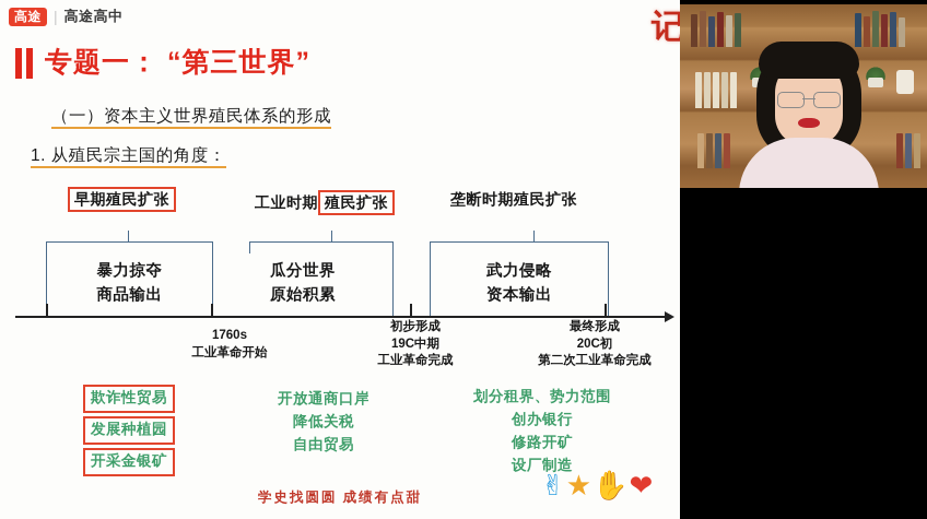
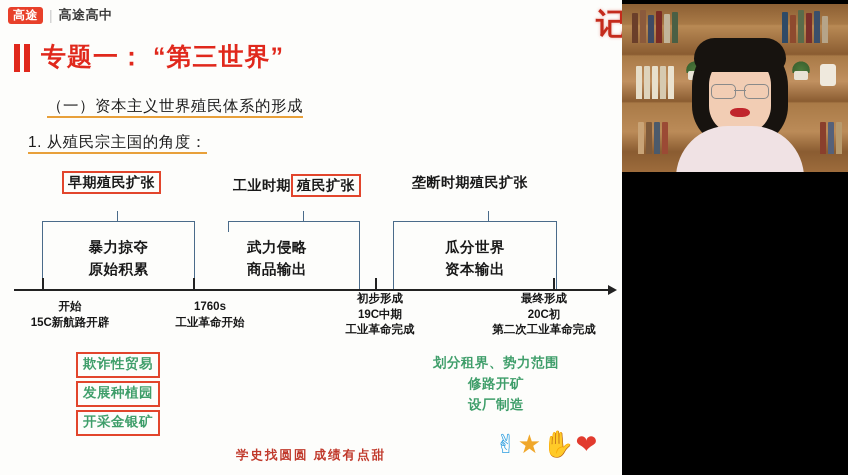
  高途
  |
  高途高中
  专题一： “第三世界”
  （一）资本主义世界殖民体系的形成
  1. 从殖民宗主国的角度：
  早期殖民扩张
  工业时期 殖民扩张
  垄断时期殖民扩张
  暴力掠夺
- 商品输出
+ 原始积累
- 瓜分世界
+ 武力侵略
- 原始积累
+ 商品输出
- 武力侵略
+ 瓜分世界
  资本输出
+ 开始
+ 15C新航路开辟
  1760s
  工业革命开始
  初步形成
  19C中期
  工业革命完成
  最终形成
  20C初
  第二次工业革命完成
  欺诈性贸易
  发展种植园
  开采金银矿
- 开放通商口岸
- 降低关税
- 自由贸易
  划分租界、势力范围
- 创办银行
  修路开矿
  设厂制造
  ✌
  ★
  ✋
  ❤
  学史找圆圆 成绩有点甜
  记
